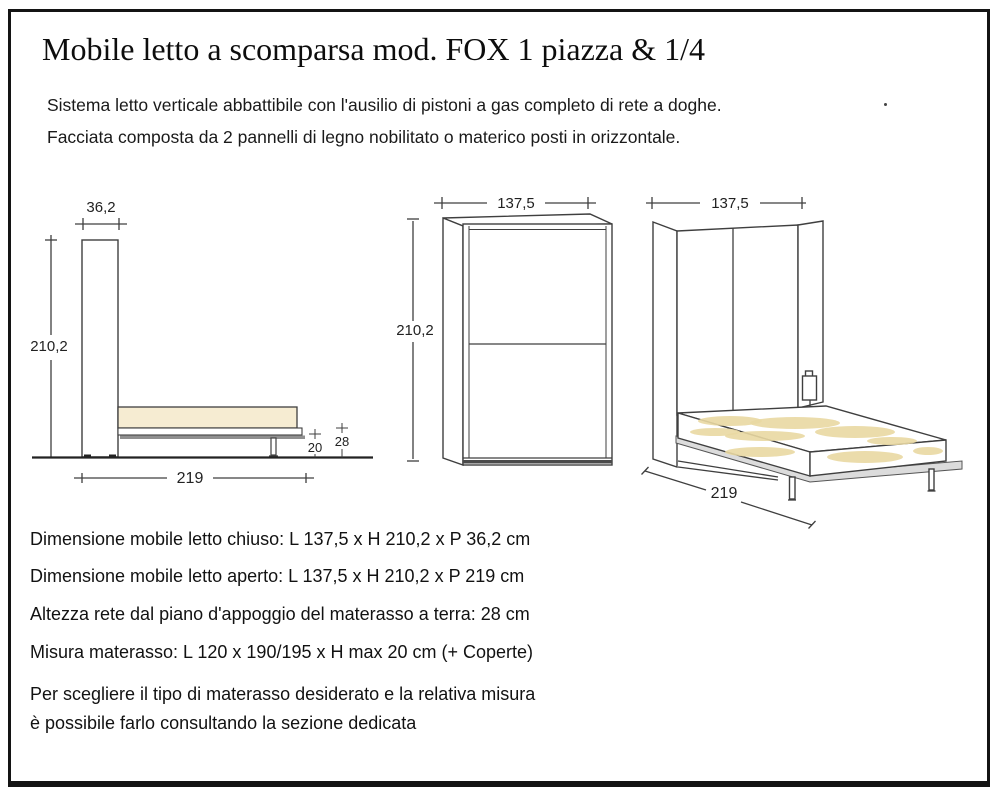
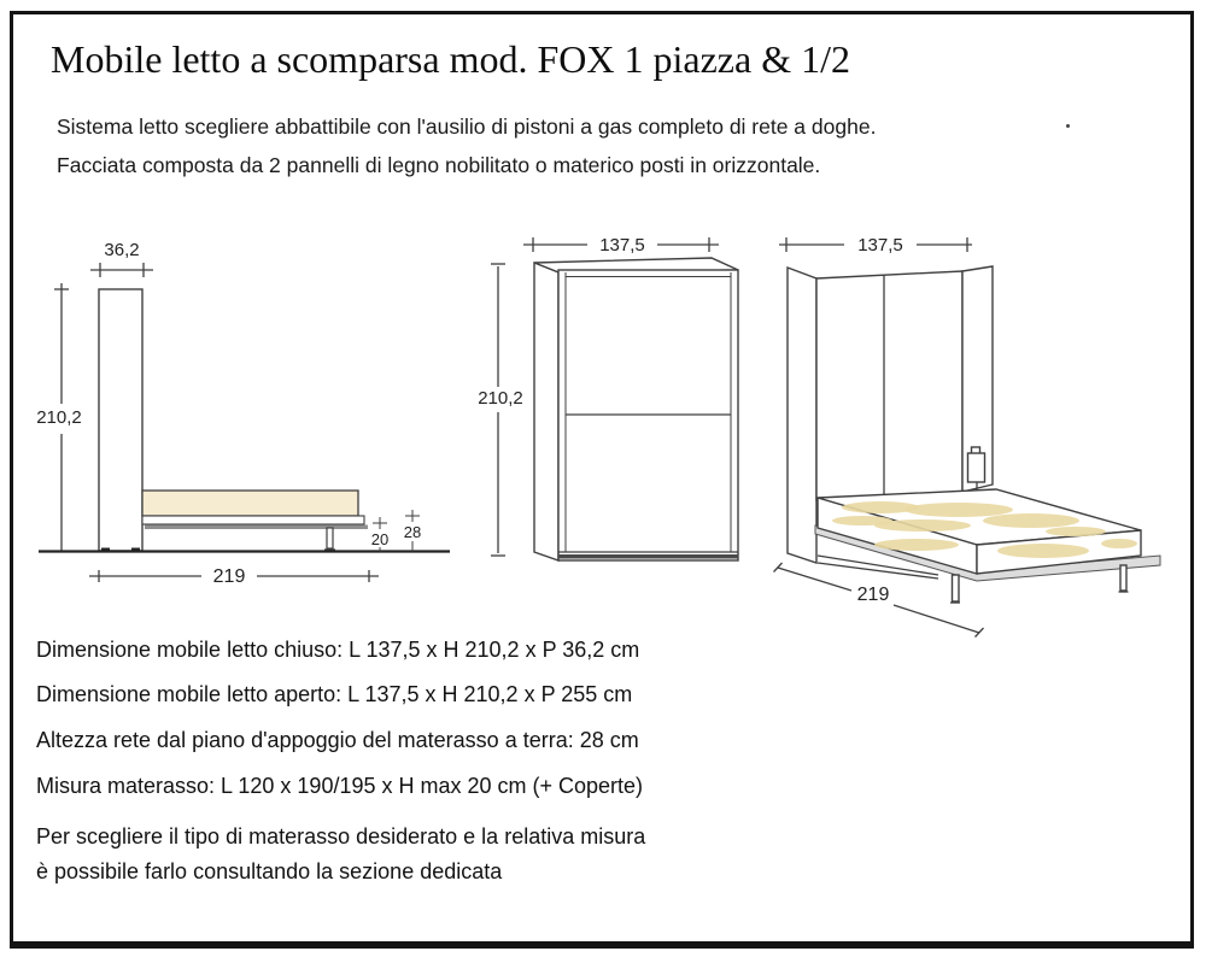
- Mobile letto a scomparsa mod. FOX 1 piazza & 1/4
+ Mobile letto a scomparsa mod. FOX 1 piazza & 1/2
- Sistema letto verticale abbattibile con l'ausilio di pistoni a gas completo di rete a doghe.
+ Sistema letto scegliere abbattibile con l'ausilio di pistoni a gas completo di rete a doghe.
  Facciata composta da 2 pannelli di legno nobilitato o materico posti in orizzontale.
  36,2
  210,2
  20
  28
  219
  137,5
  210,2
  137,5
  219
  Dimensione mobile letto chiuso: L 137,5 x H 210,2 x P 36,2 cm
- Dimensione mobile letto aperto: L 137,5 x H 210,2 x P 219 cm
+ Dimensione mobile letto aperto: L 137,5 x H 210,2 x P 255 cm
  Altezza rete dal piano d'appoggio del materasso a terra: 28 cm
  Misura materasso: L 120 x 190/195 x H max 20 cm (+ Coperte)
  Per scegliere il tipo di materasso desiderato e la relativa misura
  è possibile farlo consultando la sezione dedicata
